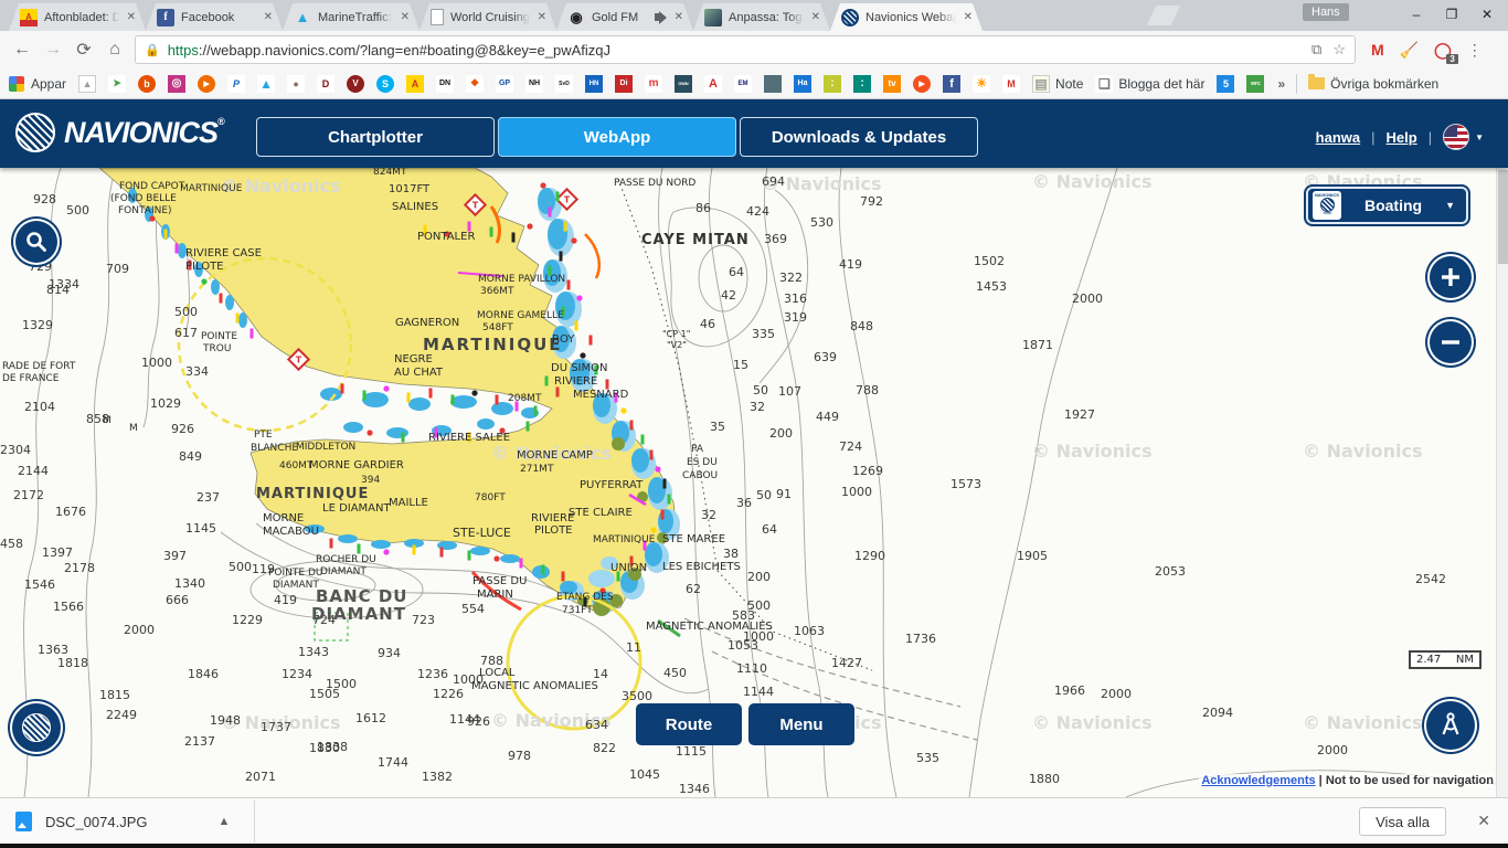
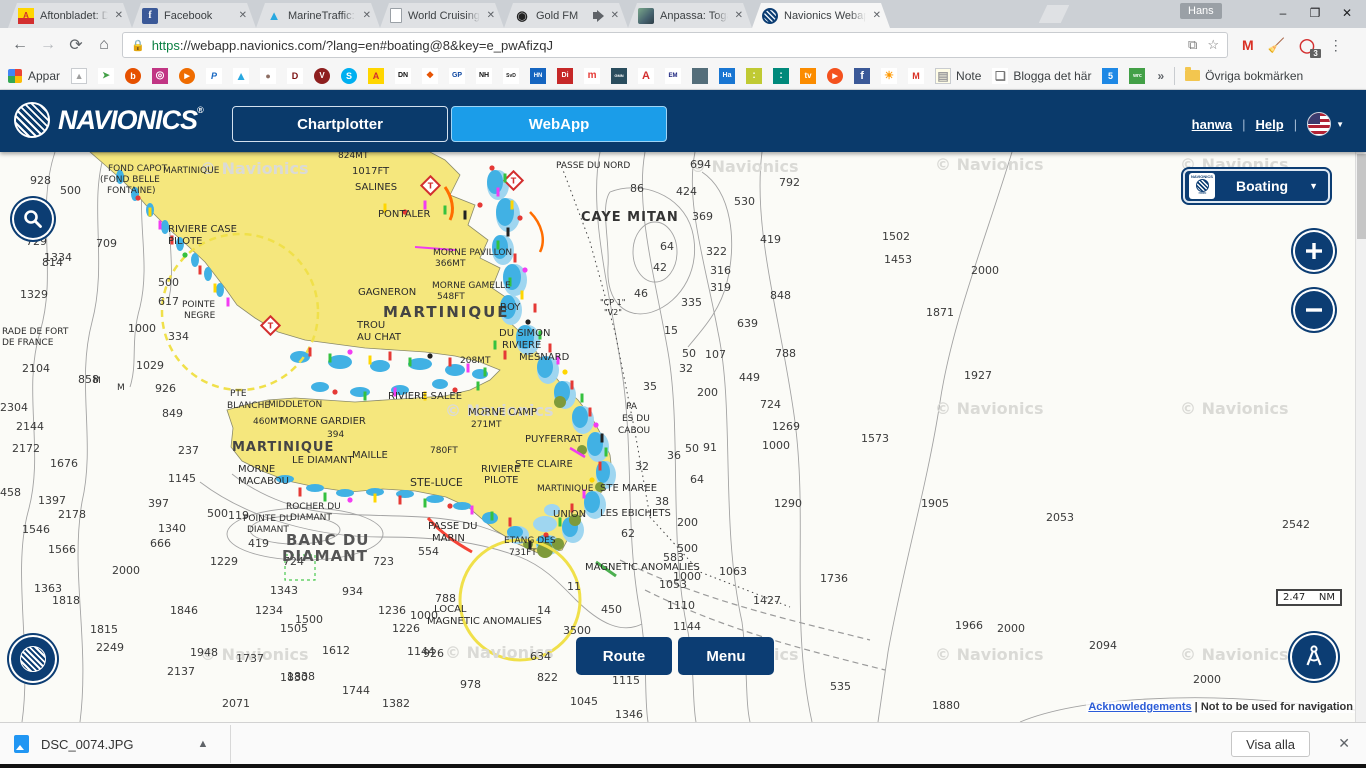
  A
  Aftonbladet: D
  ✕
  f
  Facebook
  ✕
  ▲
  MarineTraffic:
  ✕
  World Cruising
  ✕
  ◉
  Gold FM
  ✕
  Anpassa: Tog
  ✕
  Navionics Weba
  ✕
  Hans
  –
  ❐
  ✕
  ←
  →
  ⟳
  ⌂
  🔒
  https
  ://webapp.navionics.com/?lang=en#boating@8&key=e_pwAfizqJ
  ⧉
  ☆
  M
  🧹
  ◯
  3
  ⋮
  Appar
  ▲
  ➤
  b
  ◎
  P
  ▲
  ●
  D
  V
  S
  A
  ❖
  m
  A
  :
  :
  tv
  f
  ☀
  M
  ▤
  Note
  ❏
  Blogga det här
  5
  »
  Övriga bokmärken
  NAVIONICS®
  Chartplotter
  WebApp
- Downloads & Updates
  hanwa
  |
  Help
  |
  ▼
  T
  T
  T
  © Navionics
  © Navionics
  © Navionics
  © Navionics
  © Navionics
  © Navionics
  © Navionics
  © Navionics
  © Navionics
  © Navionics
  © Navionics
  928
  500
  729
  814
  1334
  709
  1329
  617
  500
  1000
  334
  2104
  858
  1029
  926
  2304
  2144
  2172
  1676
  458
  1397
  2178
  1546
  1566
  2000
  1363
  1818
  1815
  2249
  1948
  1737
  2137
  1830
  2071
  1744
  1838
  1612
  1234
  1846
  1505
  1500
  1343
  1229
  849
  237
  1145
  397
  1340
  666
  500
  119
  419
  724
  934
  723
  554
  1236
  1000
  1226
  788
  926
  1144
  634
  3500
  450
  11
  14
  978
  822
  1115
  1045
  1346
  1382
  694
  424
  530
  369
  792
  419
  86
  64
  322
  316
  319
  42
  46
  335
  15
  639
  848
  788
  50
  107
  32
  449
  35
  200
  724
  1269
  1000
  1290
  1502
  1453
  2000
  1871
  1927
  1573
  1905
  2053
  2542
  36
  50
  91
  32
  64
  38
  200
  62
  500
  583
  1063
  1053
  1000
  1110
  1427
  1736
  1966
  2000
  2094
  535
  1880
  2000
  1144
  FOND CAPOT
  (FOND BELLE
  FONTAINE)
  MARTINIQUE
  824MT
  1017FT
  SALINES
  PONTALER
  PASSE DU NORD
  RIVIERE CASE
  PILOTE
  POINTE
- TROU
+ NEGRE
  MORNE PAVILLON
  366MT
  GAGNERON
  MORNE GAMELLE
  548FT
  MARTINIQUE
- NEGRE
+ TROU
  AU CHAT
  ROY
  DU SIMON
  RIVIERE
  MESNARD
  208MT
  RIVIERE SALEE
  MORNE CAMP
  271MT
  PTE
  BLANCHE
  MIDDLETON
  460MT
  MORNE GARDIER
  394
  MARTINIQUE
  LE DIAMANT
  MAILLE
  MORNE
  MACABOU
  780FT
  STE-LUCE
  RIVIERE
  PILOTE
  STE CLAIRE
  PUYFERRAT
  MARTINIQUE
  STE MAREE
  UNION
  LES EBICHETS
  ETANG DES
  731FT
  PASSE DU
  MARIN
  ROCHER DU
  DIAMANT
  POINTE DU
  DIAMANT
  BANC DU
  DIAMANT
  CAYE MITAN
  MAGNETIC ANOMALIES
  LOCAL
  MAGNETIC ANOMALIES
  RADE DE FORT
  DE FRANCE
  "CP 1"
  "V2"
  PA
  ES DU
  CABOU
  M
  M
  Boating
  ▼
  Route
  Menu
  2.47
  NM
  Acknowledgements | Not to be used for navigation
  DSC_0074.JPG
  ▲
  Visa alla
  ✕
